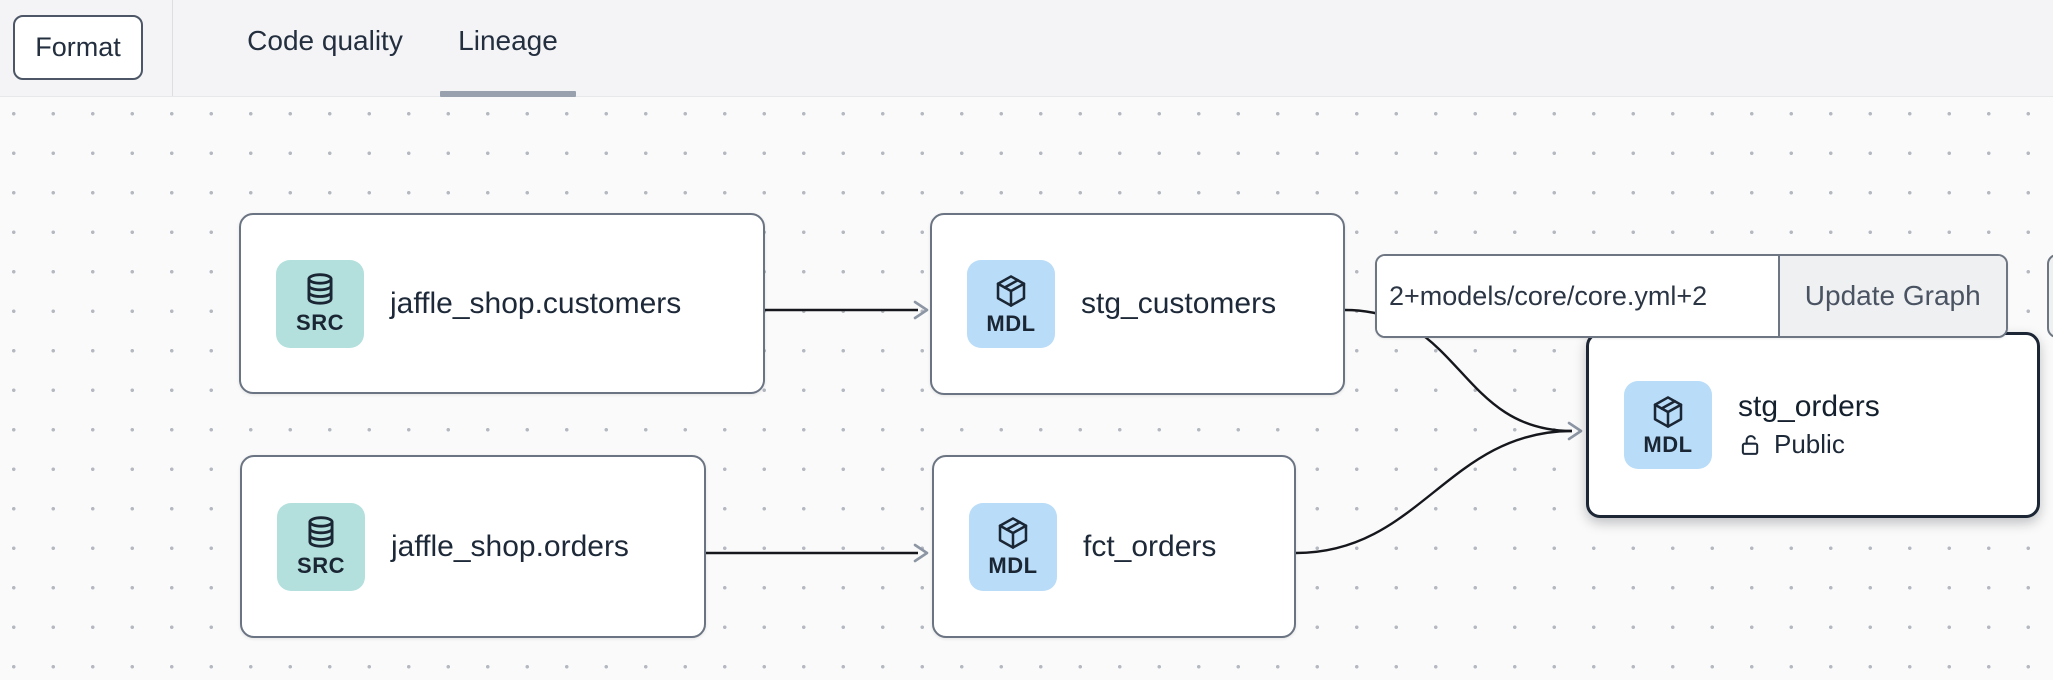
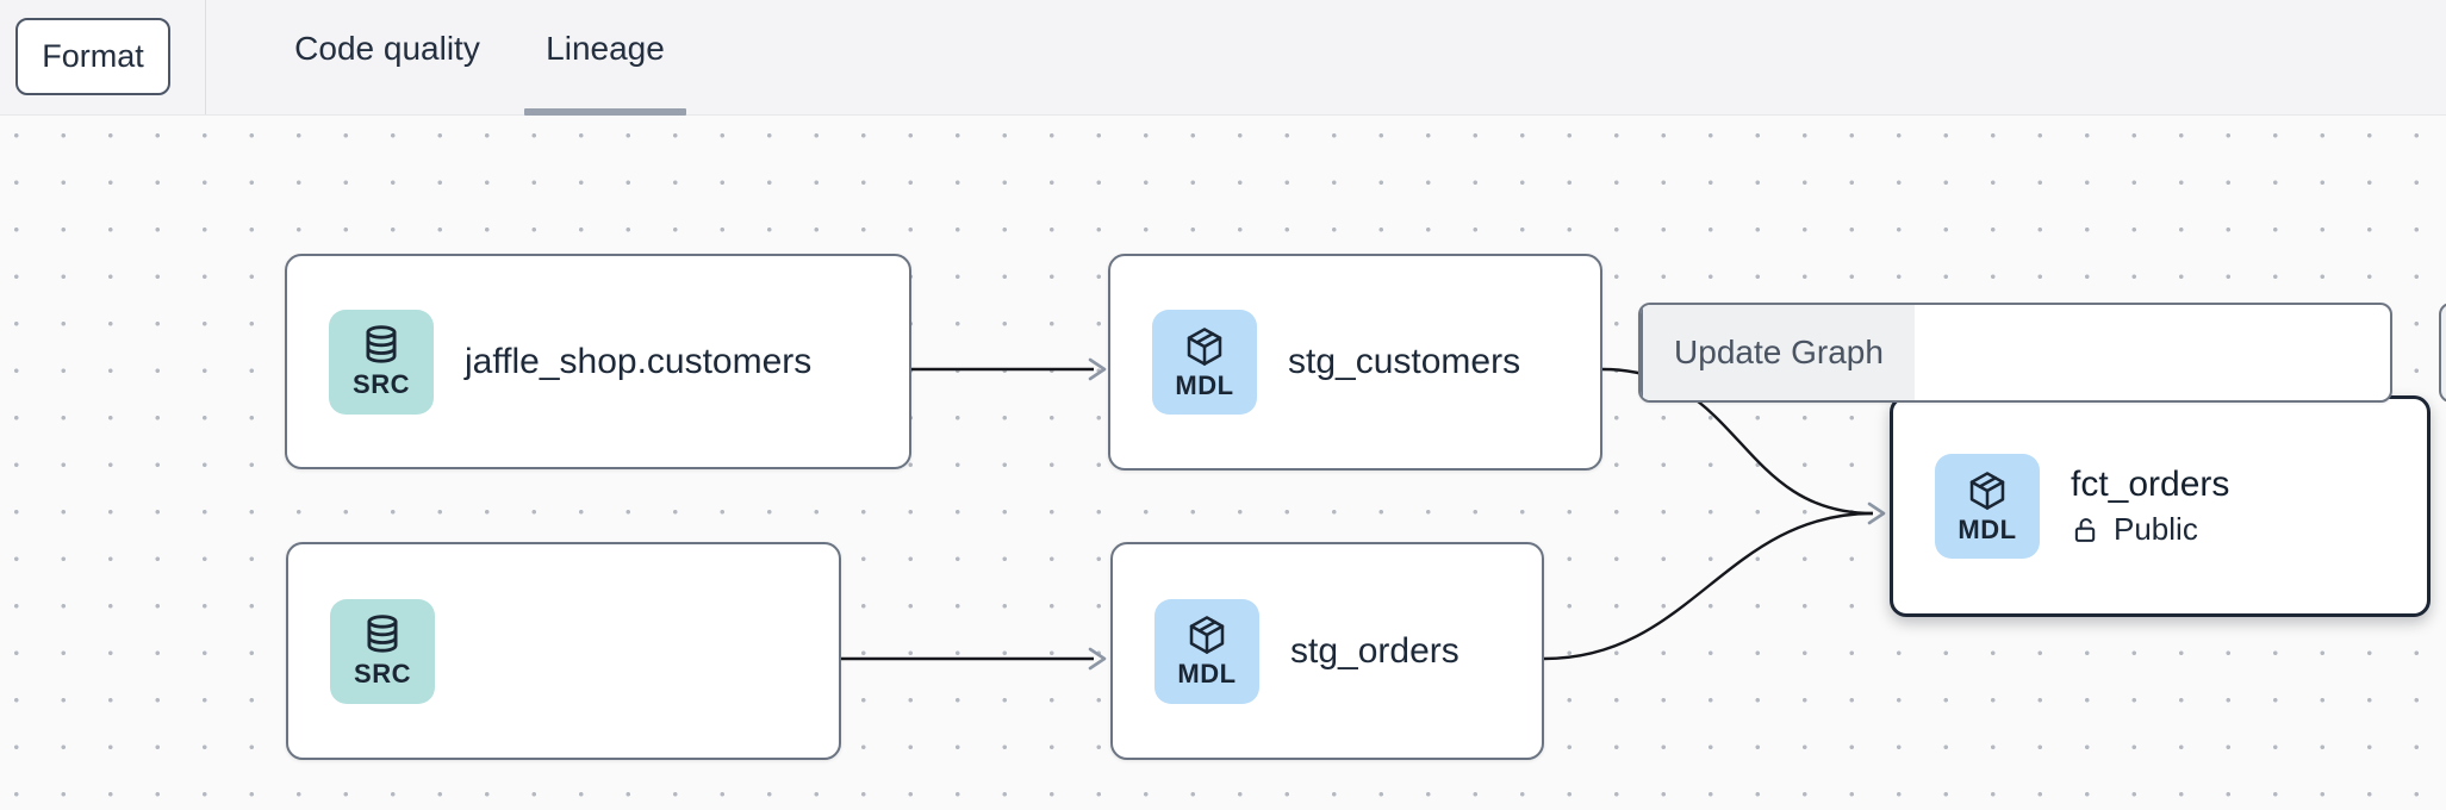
  Format
  Code quality
  Lineage
  SRC
  jaffle_shop.customers
  MDL
  stg_customers
  SRC
- jaffle_shop.orders
  MDL
- fct_orders
+ stg_orders
  MDL
- stg_orders
+ fct_orders
  Public
- 2+models/core/core.yml+2
  Update Graph
